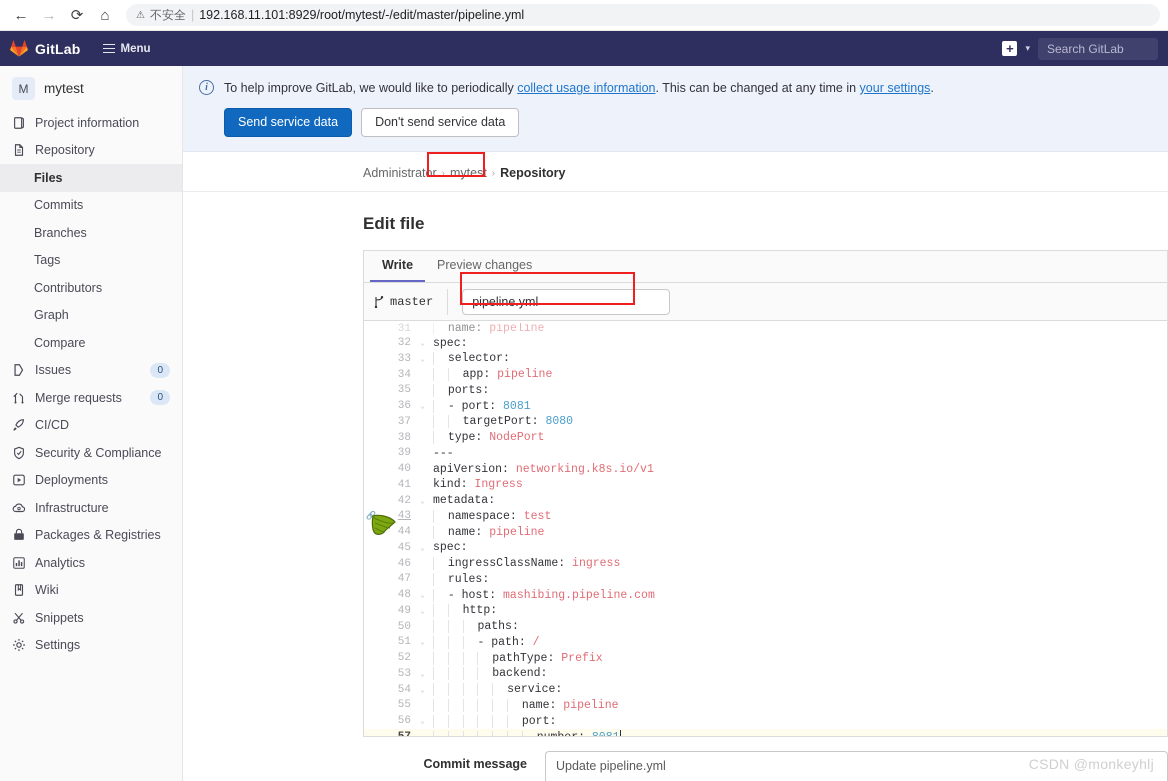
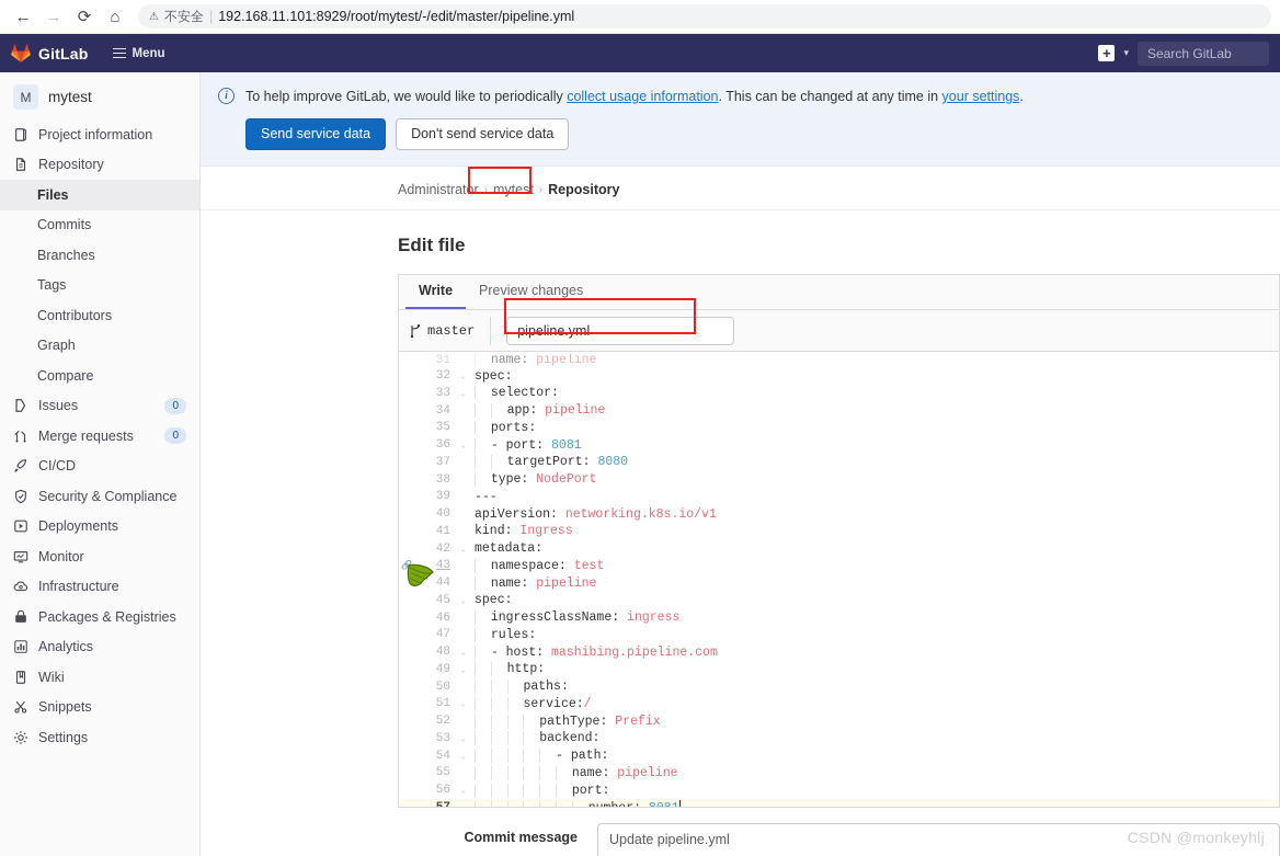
  ←
  →
  ⟳
  ⌂
  ⚠
  不安全
  |
  192.168.11.101:8929/root/mytest/-/edit/master/pipeline.yml
  GitLab
  Menu
  +
  ▾
  Search GitLab
  M
  mytest
  Project information
  Repository
  Files
  Commits
  Branches
  Tags
  Contributors
  Graph
  Compare
  Issues
  0
  Merge requests
  0
  CI/CD
  Security & Compliance
  Deployments
+ Monitor
  Infrastructure
  Packages & Registries
  Analytics
  Wiki
  Snippets
  Settings
  i
  To help improve GitLab, we would like to periodically collect usage information. This can be changed at any time in your settings.
  Send service data
  Don't send service data
  Administrator
  ›
  mytest
  ›
  Repository
  Edit file
  Write
  Preview changes
  master
  pipeline.yml
  31
  name: pipeline
  32
  ⌄
  spec:
  33
  ⌄
  selector:
  34
  app: pipeline
  35
  ports:
  36
  ⌄
  - port: 8081
  37
  targetPort: 8080
  38
  type: NodePort
  39
  ---
  40
  apiVersion: networking.k8s.io/v1
  41
  kind: Ingress
  42
  ⌄
  metadata:
  🔗
  43
  namespace: test
  44
  name: pipeline
  45
  ⌄
  spec:
  46
  ingressClassName: ingress
  47
  rules:
  48
  ⌄
  - host: mashibing.pipeline.com
  49
  ⌄
  http:
  50
  paths:
  51
  ⌄
- - path: /
+ service:/
  52
  pathType: Prefix
  53
  ⌄
  backend:
  54
  ⌄
- service:
+ - path:
  55
  name: pipeline
  56
  ⌄
  port:
  Commit message
  Update pipeline.yml
  CSDN @monkeyhlj
